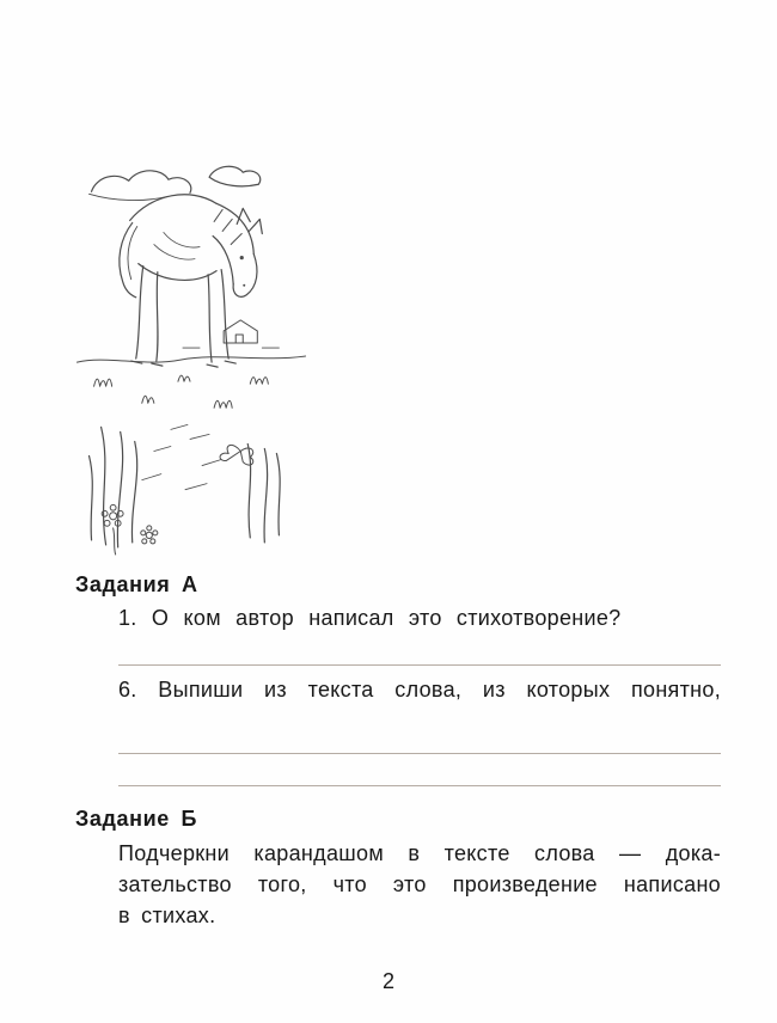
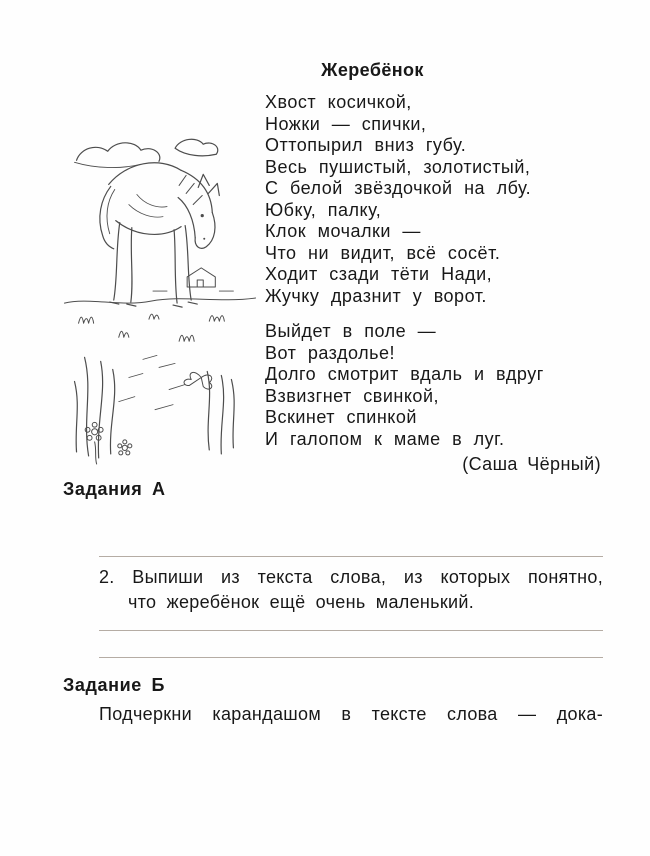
+ Жеребёнок
+ Хвост косичкой,
+ Ножки — спички,
+ Оттопырил вниз губу.
+ Весь пушистый, золотистый,
+ С белой звёздочкой на лбу.
+ Юбку, палку,
+ Клок мочалки —
+ Что ни видит, всё сосёт.
+ Ходит сзади тёти Нади,
+ Жучку дразнит у ворот.
+ Выйдет в поле —
+ Вот раздолье!
+ Долго смотрит вдаль и вдруг
+ Взвизгнет свинкой,
+ Вскинет спинкой
+ И галопом к маме в луг.
+ (Саша Чёрный)
  Задания А
- 1. О ком автор написал это стихотворение?
- 6. Выпиши из текста слова, из которых понятно,
+ 2. Выпиши из текста слова, из которых понятно,
+ что жеребёнок ещё очень маленький.
  Задание Б
  Подчеркни карандашом в тексте слова — дока-
- зательство того, что это произведение написано
- в стихах.
- 2
